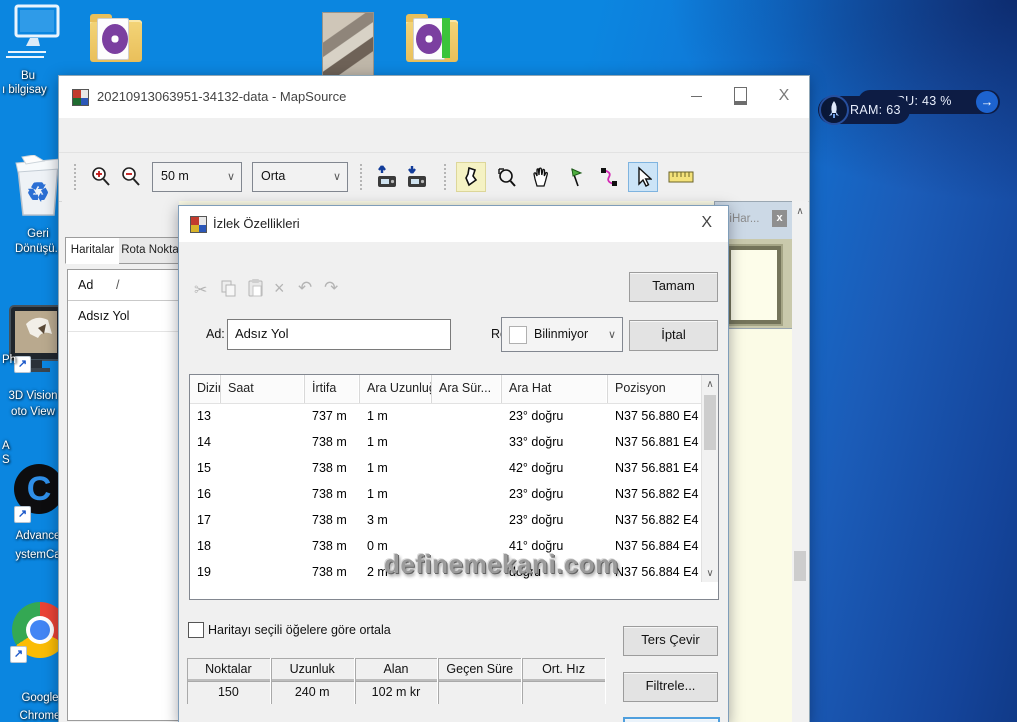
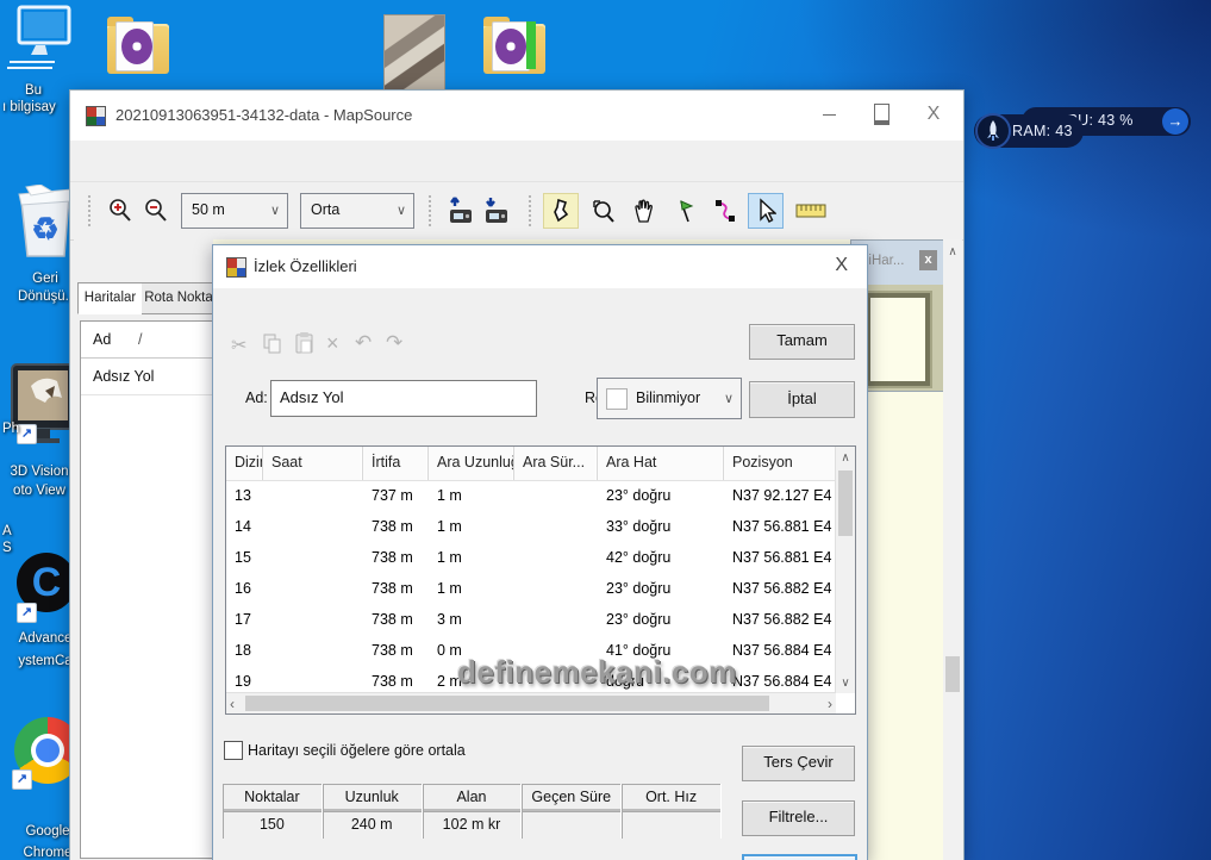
  Bu
  ı bilgisay
  ♻
  Geri
  Dönüşü.
  ↗
  Ph
  3D Vision
  oto View
  C
  A
  S
  ↗
  Advanc
  ystemC
  ↗
  Google
  Chrom
  →
- RAM: 63
+ RAM: 43
  20210913063951-34132-data - MapSource
  X
  50 m
  ∨
  Orta
  ∨
  Haritalar
  Rota Nokta
  Ad
  /
  Adsız Yol
  iHar...
  x
  ∧
  İzlek Özellikleri
  X
  ✂
  ×
  ↶
  ↷
  Tamam
  İptal
  Ad:
  Adsız Yol
  Bilinmiyor
  ∨
  Dizi
  Saat
  İrtifa
  Ara Uzunlu
  Ara Sür...
  Ara Hat
  Pozisyon
  13
  737 m
  1 m
  23° doğru
- N37 56.880 E4
+ N37 92.127 E4
  14
  738 m
  1 m
  33° doğru
  N37 56.881 E4
  15
  738 m
  1 m
  42° doğru
  N37 56.881 E4
  16
  738 m
  1 m
  23° doğru
  N37 56.882 E4
  17
  738 m
  3 m
  23° doğru
  N37 56.882 E4
  18
  738 m
  0 m
  41° doğru
  N37 56.884 E4
  19
  738 m
  2 m
  doğru
  N37 56.884 E4
  ∧
  ∨
+ ‹
+ ›
  Haritayı seçili öğelere göre ortala
  Noktalar
  Uzunluk
  Alan
  Geçen Süre
  Ort. Hız
  150
  240 m
  102 m kr
  Ters Çevir
  Filtrele...
  definemekani.com
